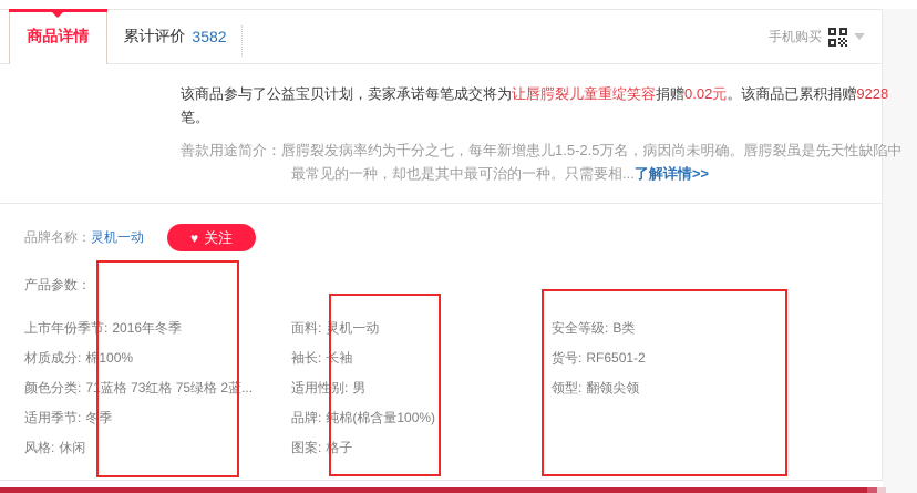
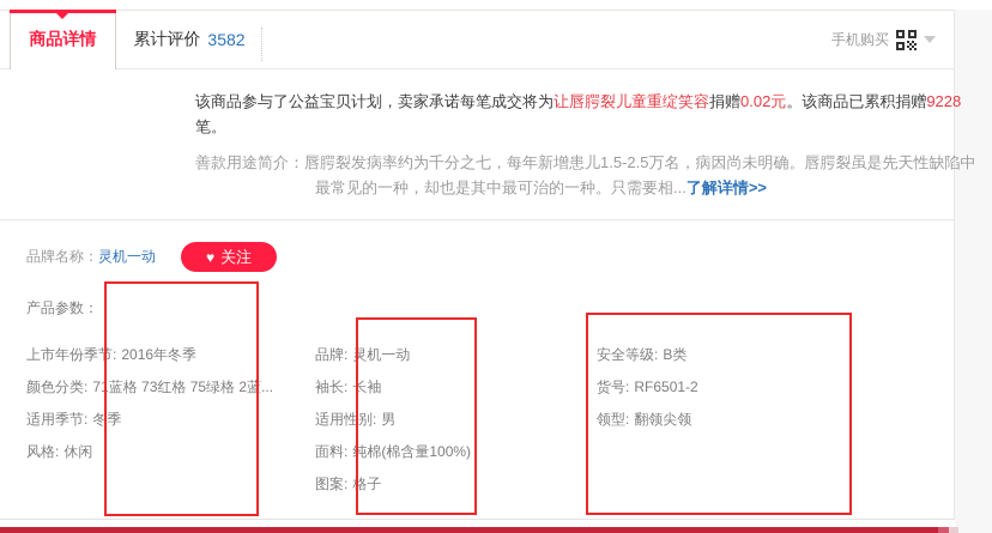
  商品详情
  累计评价
  3582
  手机购买
  该商品参与了公益宝贝计划，卖家承诺每笔成交将为让唇腭裂儿童重绽笑容捐赠0.02元。该商品已累积捐赠9228
  笔。
  善款用途简介：唇腭裂发病率约为千分之七，每年新增患儿1.5-2.5万名，病因尚未明确。唇腭裂虽是先天性缺陷中
  最常见的一种，却也是其中最可治的一种。只需要相...了解详情>>
  品牌名称：
  灵机一动
  ♥
  关注
  产品参数：
  上市年份季节: 2016年冬季
- 材质成分: 棉100%
  颜色分类: 71蓝格 73红格 75绿格 2蓝...
  适用季节: 冬季
  风格: 休闲
- 面料: 灵机一动
+ 品牌: 灵机一动
  袖长: 长袖
  适用性别: 男
- 品牌: 纯棉(棉含量100%)
+ 面料: 纯棉(棉含量100%)
  图案: 格子
  安全等级: B类
  货号: RF6501-2
  领型: 翻领尖领
